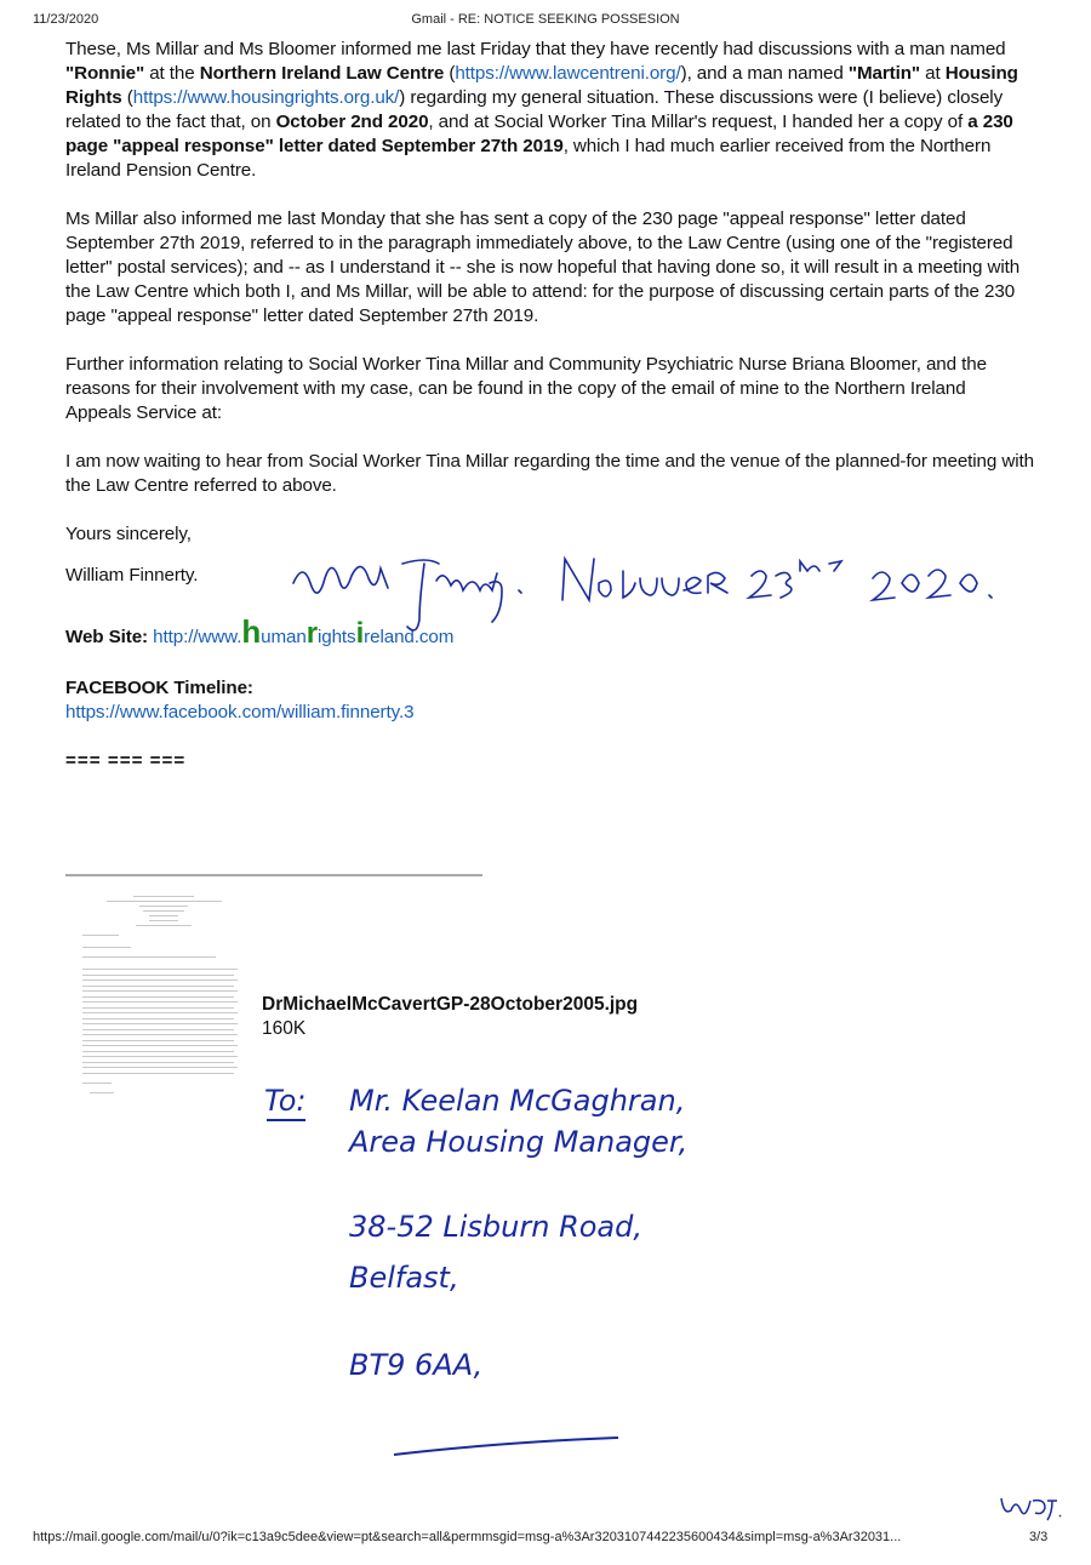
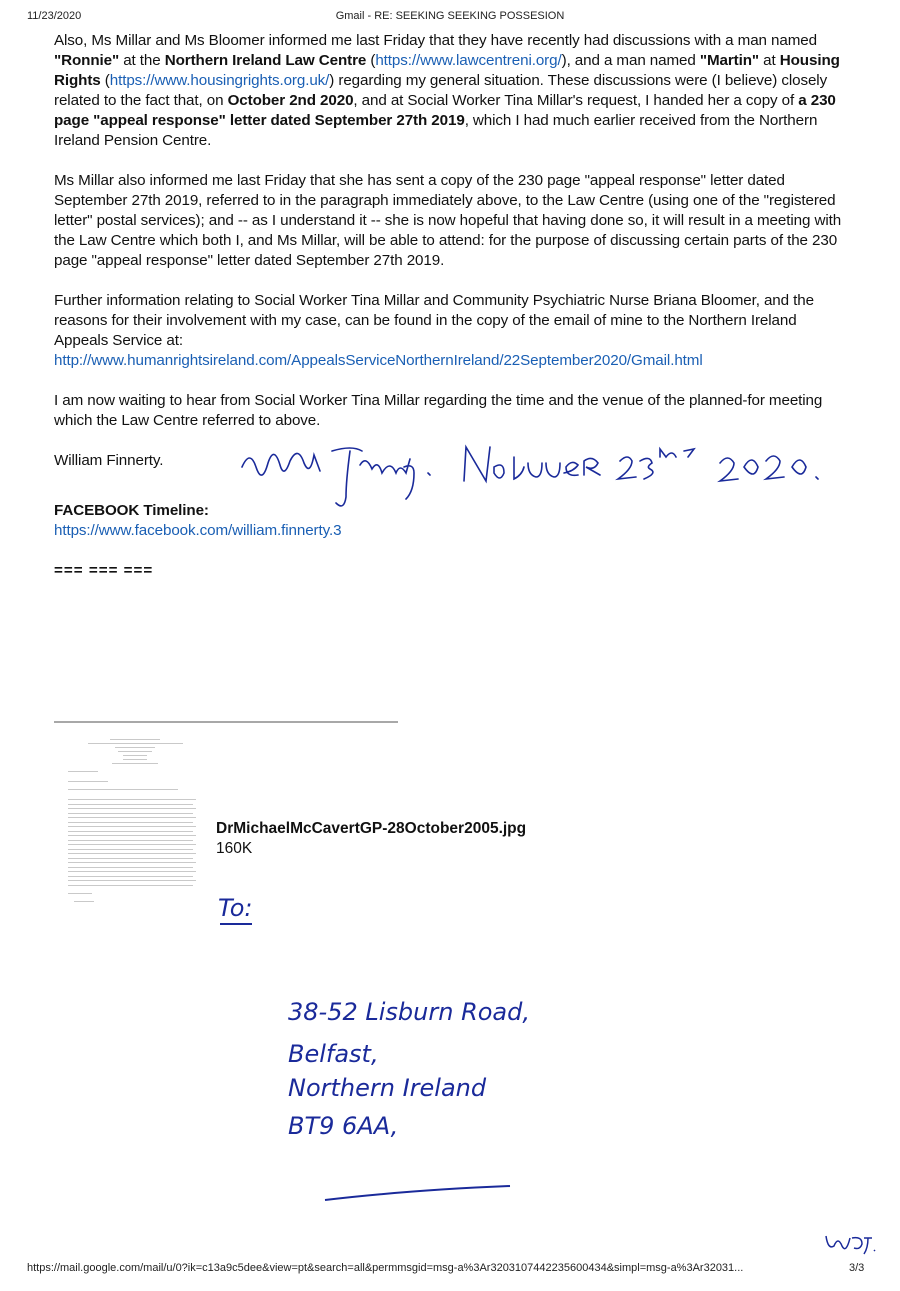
  11/23/2020
- Gmail - RE: NOTICE SEEKING POSSESION
+ Gmail - RE: SEEKING SEEKING POSSESION
- These, Ms Millar and Ms Bloomer informed me last Friday that they have recently had discussions with a man named "Ronnie" at the Northern Ireland Law Centre (https://www.lawcentreni.org/), and a man named "Martin" at Housing Rights (https://www.housingrights.org.uk/) regarding my general situation. These discussions were (I believe) closely related to the fact that, on October 2nd 2020, and at Social Worker Tina Millar's request, I handed her a copy of a 230 page "appeal response" letter dated September 27th 2019, which I had much earlier received from the Northern Ireland Pension Centre.
+ Also, Ms Millar and Ms Bloomer informed me last Friday that they have recently had discussions with a man named "Ronnie" at the Northern Ireland Law Centre (https://www.lawcentreni.org/), and a man named "Martin" at Housing Rights (https://www.housingrights.org.uk/) regarding my general situation. These discussions were (I believe) closely related to the fact that, on October 2nd 2020, and at Social Worker Tina Millar's request, I handed her a copy of a 230 page "appeal response" letter dated September 27th 2019, which I had much earlier received from the Northern Ireland Pension Centre.
- Ms Millar also informed me last Monday that she has sent a copy of the 230 page "appeal response" letter dated September 27th 2019, referred to in the paragraph immediately above, to the Law Centre (using one of the "registered letter" postal services); and -- as I understand it -- she is now hopeful that having done so, it will result in a meeting with the Law Centre which both I, and Ms Millar, will be able to attend: for the purpose of discussing certain parts of the 230 page "appeal response" letter dated September 27th 2019.
+ Ms Millar also informed me last Friday that she has sent a copy of the 230 page "appeal response" letter dated September 27th 2019, referred to in the paragraph immediately above, to the Law Centre (using one of the "registered letter" postal services); and -- as I understand it -- she is now hopeful that having done so, it will result in a meeting with the Law Centre which both I, and Ms Millar, will be able to attend: for the purpose of discussing certain parts of the 230 page "appeal response" letter dated September 27th 2019.
  Further information relating to Social Worker Tina Millar and Community Psychiatric Nurse Briana Bloomer, and the reasons for their involvement with my case, can be found in the copy of the email of mine to the Northern Ireland Appeals Service at:
+ http://www.humanrightsireland.com/AppealsServiceNorthernIreland/22September2020/Gmail.html
- I am now waiting to hear from Social Worker Tina Millar regarding the time and the venue of the planned-for meeting with the Law Centre referred to above.
+ I am now waiting to hear from Social Worker Tina Millar regarding the time and the venue of the planned-for meeting which the Law Centre referred to above.
- Yours sincerely,
  William Finnerty.
- Web Site: http://www.humanrightsireland.com
  FACEBOOK Timeline:
  https://www.facebook.com/william.finnerty.3
  === === ===
  DrMichaelMcCavertGP-28October2005.jpg
  160K
  To:
- Mr. Keelan McGaghran,
- Area Housing Manager,
  38-52 Lisburn Road,
  Belfast,
+ Northern Ireland
  BT9 6AA,
  https://mail.google.com/mail/u/0?ik=c13a9c5dee&view=pt&search=all&permmsgid=msg-a%3Ar3203107442235600434&simpl=msg-a%3Ar32031...
  3/3
